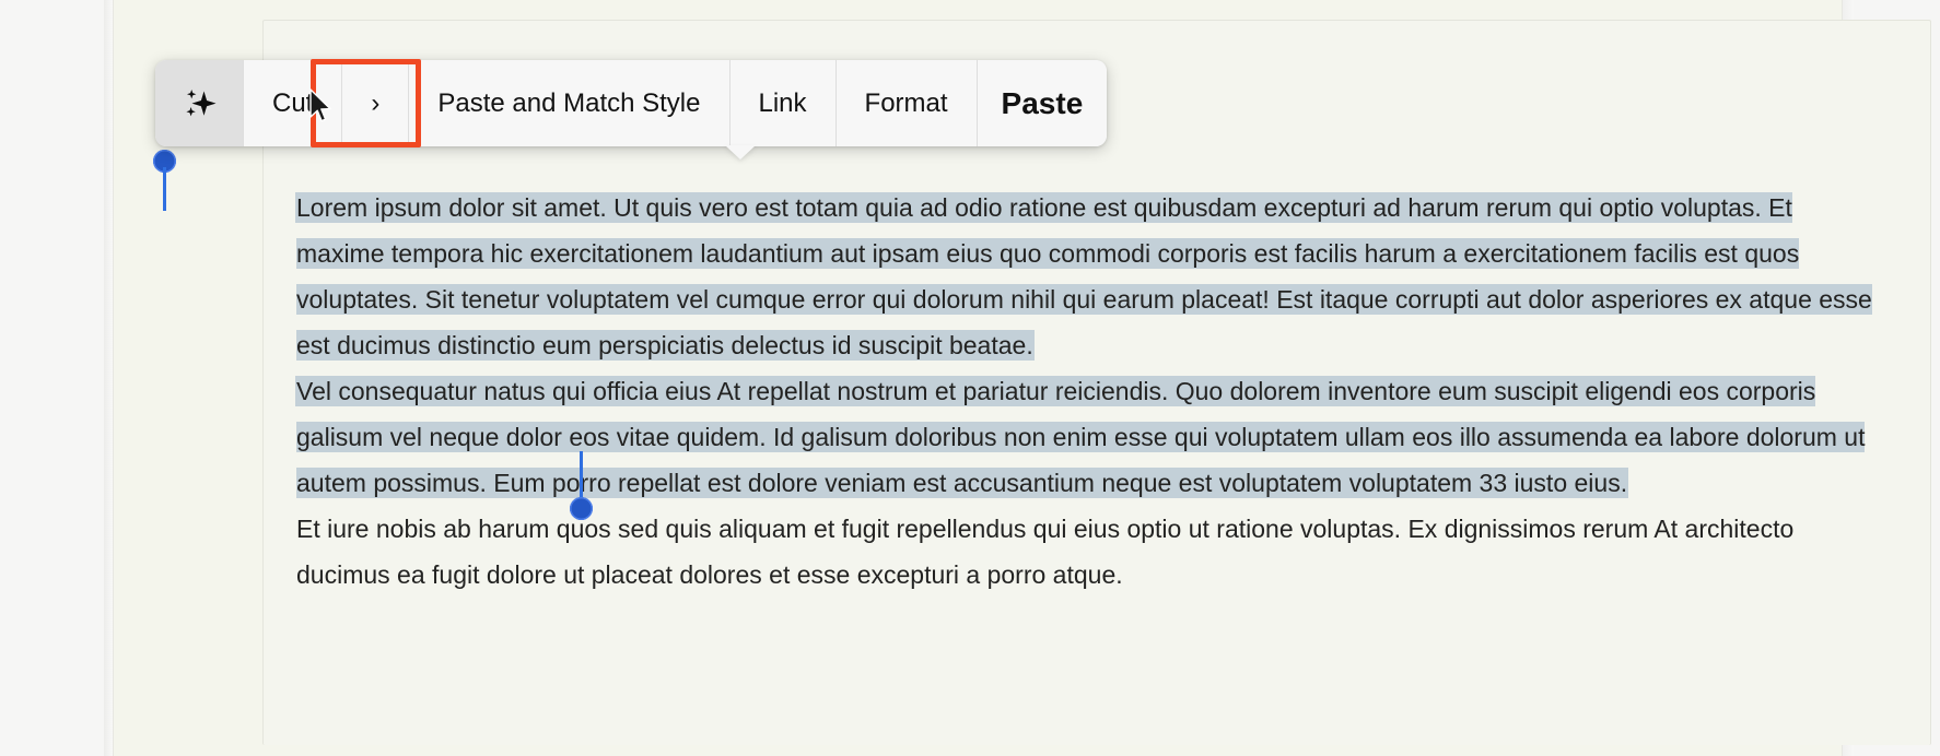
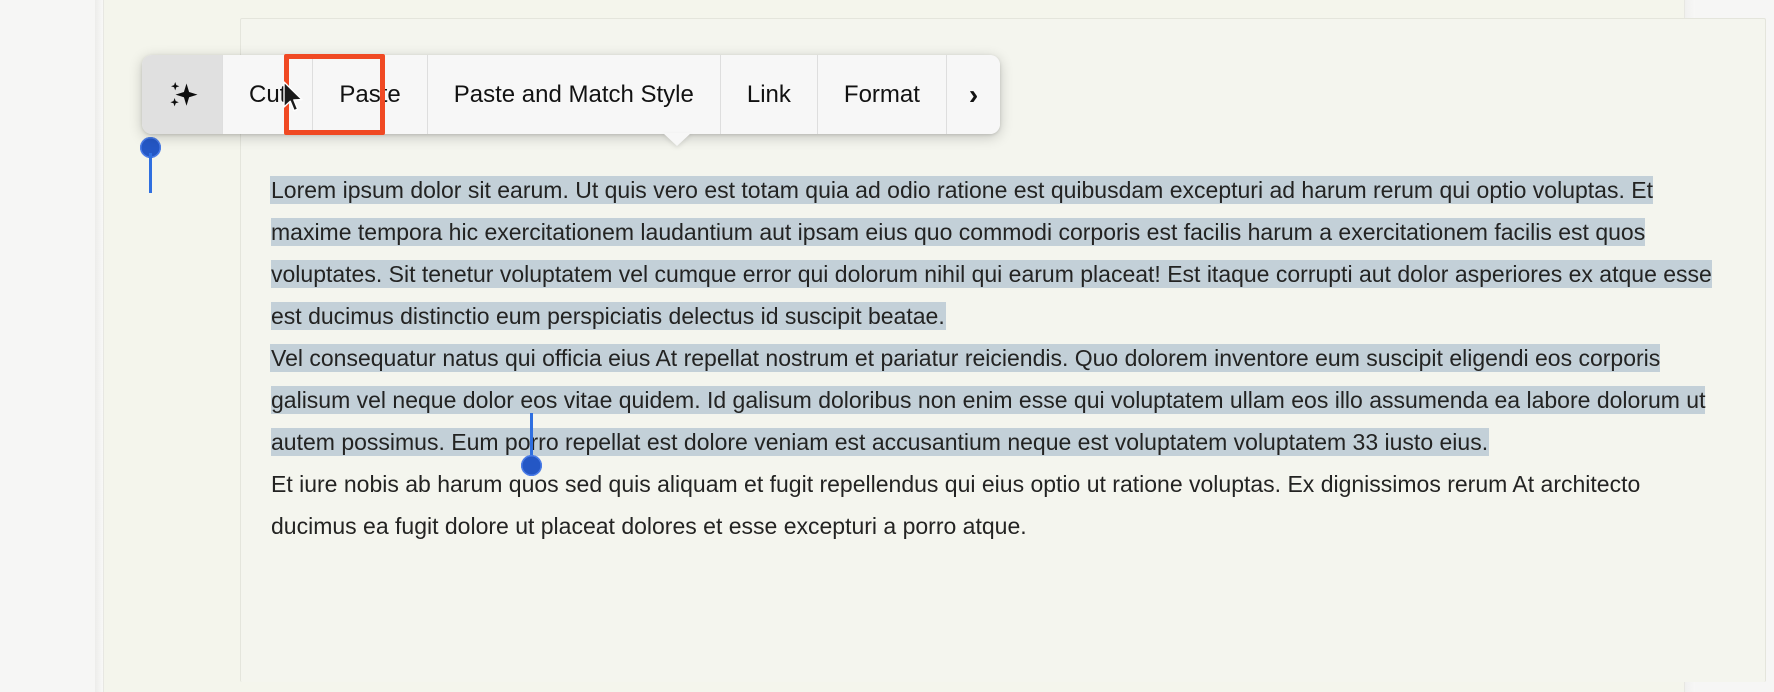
- Lorem ipsum dolor sit amet. Ut quis vero est totam quia ad odio ratione est quibusdam excepturi ad harum rerum qui optio voluptas. Et maxime tempora hic exercitationem laudantium aut ipsam eius quo commodi corporis est facilis harum a exercitationem facilis est quos voluptates. Sit tenetur voluptatem vel cumque error qui dolorum nihil qui earum placeat! Est itaque corrupti aut dolor asperiores ex atque esse est ducimus distinctio eum perspiciatis delectus id suscipit beatae.
+ Lorem ipsum dolor sit earum. Ut quis vero est totam quia ad odio ratione est quibusdam excepturi ad harum rerum qui optio voluptas. Et maxime tempora hic exercitationem laudantium aut ipsam eius quo commodi corporis est facilis harum a exercitationem facilis est quos voluptates. Sit tenetur voluptatem vel cumque error qui dolorum nihil qui earum placeat! Est itaque corrupti aut dolor asperiores ex atque esse est ducimus distinctio eum perspiciatis delectus id suscipit beatae.
  Vel consequatur natus qui officia eius At repellat nostrum et pariatur reiciendis. Quo dolorem inventore eum suscipit eligendi eos corporis galisum vel neque dolor eos vitae quidem. Id galisum doloribus non enim esse qui voluptatem ullam eos illo assumenda ea labore dolorum ut autem possimus. Eum porro repellat est dolore veniam est accusantium neque est voluptatem voluptatem 33 iusto eius.
  Et iure nobis ab harum quos sed quis aliquam et fugit repellendus qui eius optio ut ratione voluptas. Ex dignissimos rerum At architecto ducimus ea fugit dolore ut placeat dolores et esse excepturi a porro atque.
  Cut
- ›
+ Paste
  Paste and Match Style
  Link
  Format
- Paste
+ ›
